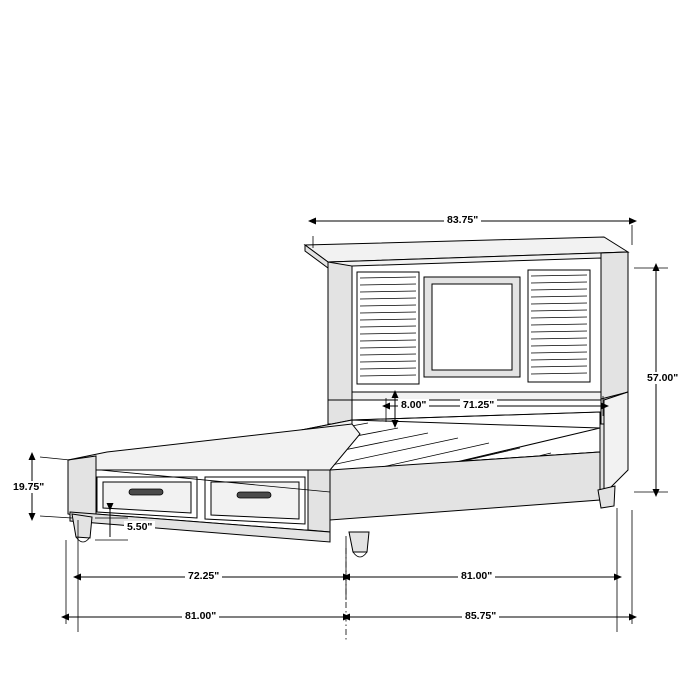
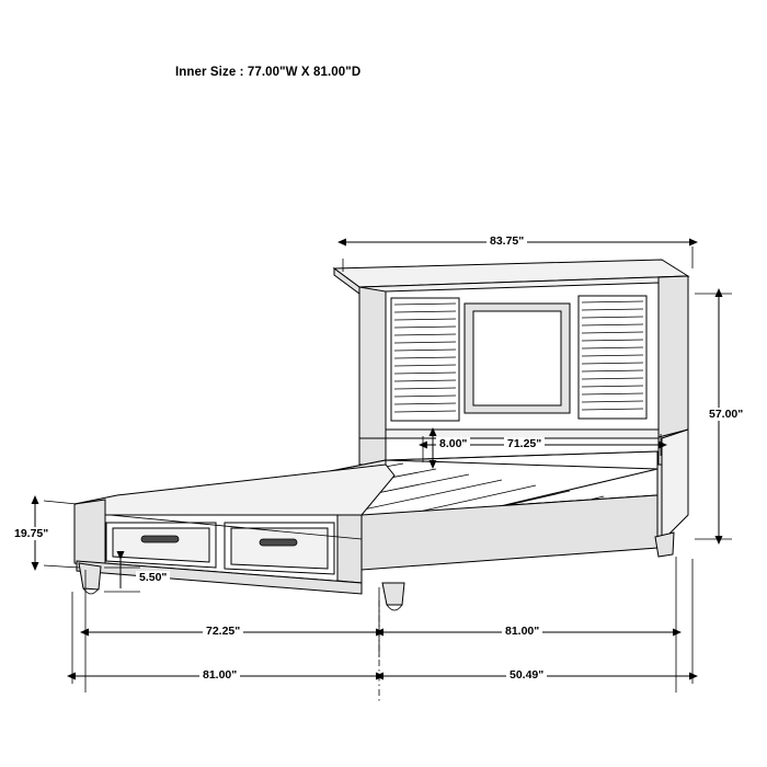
+ Inner Size : 77.00"W X 81.00"D
  83.75"
  57.00"
  71.25"
  8.00"
  19.75"
  5.50"
  72.25"
  81.00"
  81.00"
- 85.75"
+ 50.49"
